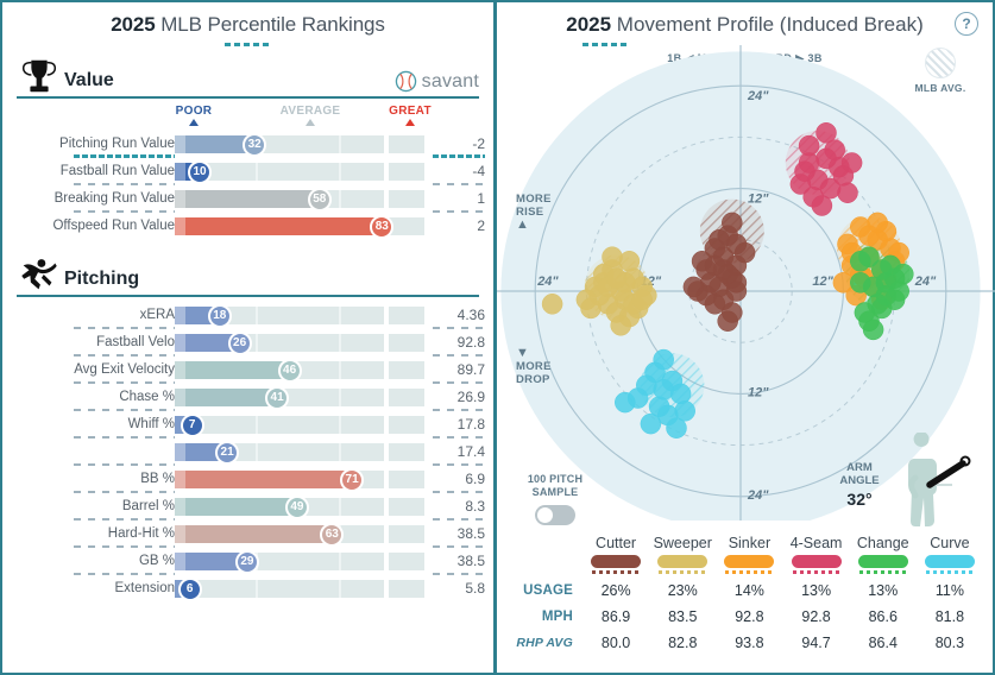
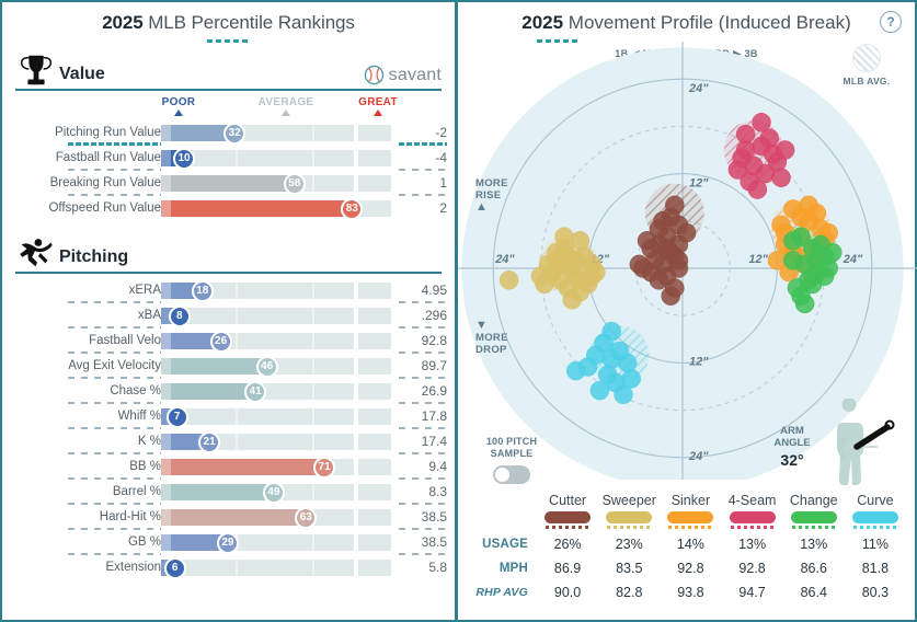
  2025 MLB Percentile Rankings
  Value
  savant
  POOR
  AVERAGE
  GREAT
  Pitching Run Value
  32
  -2
  Fastball Run Value
  10
  -4
  Breaking Run Value
  58
  1
  Offspeed Run Value
  83
  2
  Pitching
  xERA
  18
- 4.36
+ 4.95
+ xBA
+ 8
+ .296
  Fastball Velo
  26
  92.8
  Avg Exit Velocity
  46
  89.7
  Chase %
  41
  26.9
  Whiff %
  7
  17.8
+ K %
  21
  17.4
  BB %
  71
- 6.9
+ 9.4
  Barrel %
  49
  8.3
  Hard-Hit %
  63
  38.5
  GB %
  29
  38.5
  Extension
  6
  5.8
  2025 Movement Profile (Induced Break)
  ?
  MLB AVG.
  24"
  12"
  12"
  24"
  24"
  12"
  24"
  MORE
  RISE
  ▲
  ▼
  MORE
  DROP
  100 PITCH
  SAMPLE
  ARM
  ANGLE
  32°
  Cutter
  Sweeper
  Sinker
  4-Seam
  Change
  Curve
  USAGE
  26%
  23%
  14%
  13%
  13%
  11%
  MPH
  86.9
  83.5
  92.8
  92.8
  86.6
  81.8
  RHP AVG
- 80.0
+ 90.0
  82.8
  93.8
  94.7
  86.4
  80.3
